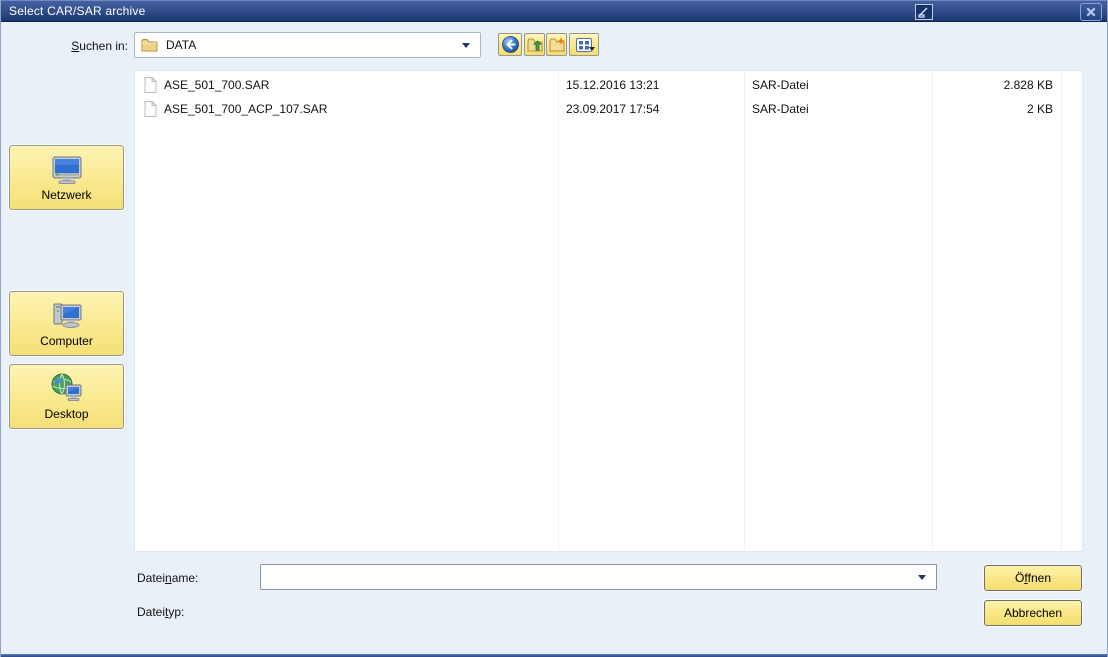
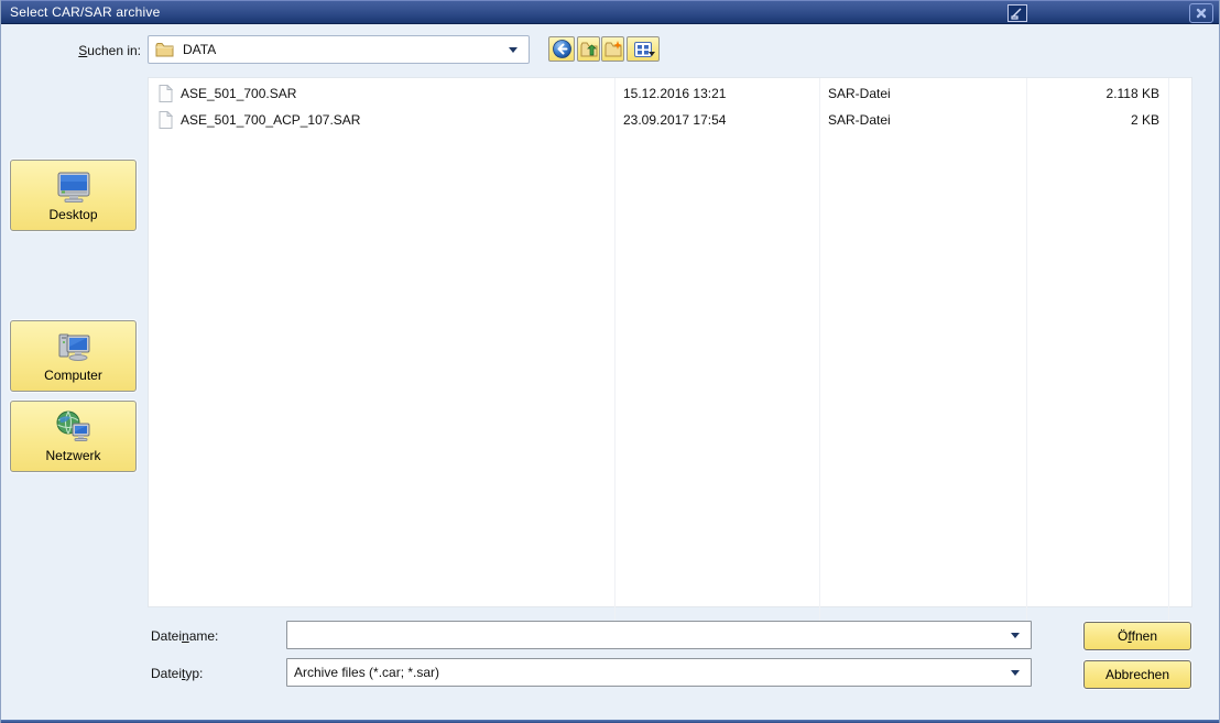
  Select CAR/SAR archive
  Suchen in:
  DATA
- Netzwerk
+ Desktop
  Computer
- Desktop
+ Netzwerk
  ASE_501_700.SAR
  15.12.2016 13:21
  SAR-Datei
- 2.828 KB
+ 2.118 KB
  ASE_501_700_ACP_107.SAR
  23.09.2017 17:54
  SAR-Datei
  2 KB
  Dateiname:
  Dateityp:
+ Archive files (*.car; *.sar)
  Ö
  f
  fnen
  Abbrechen
